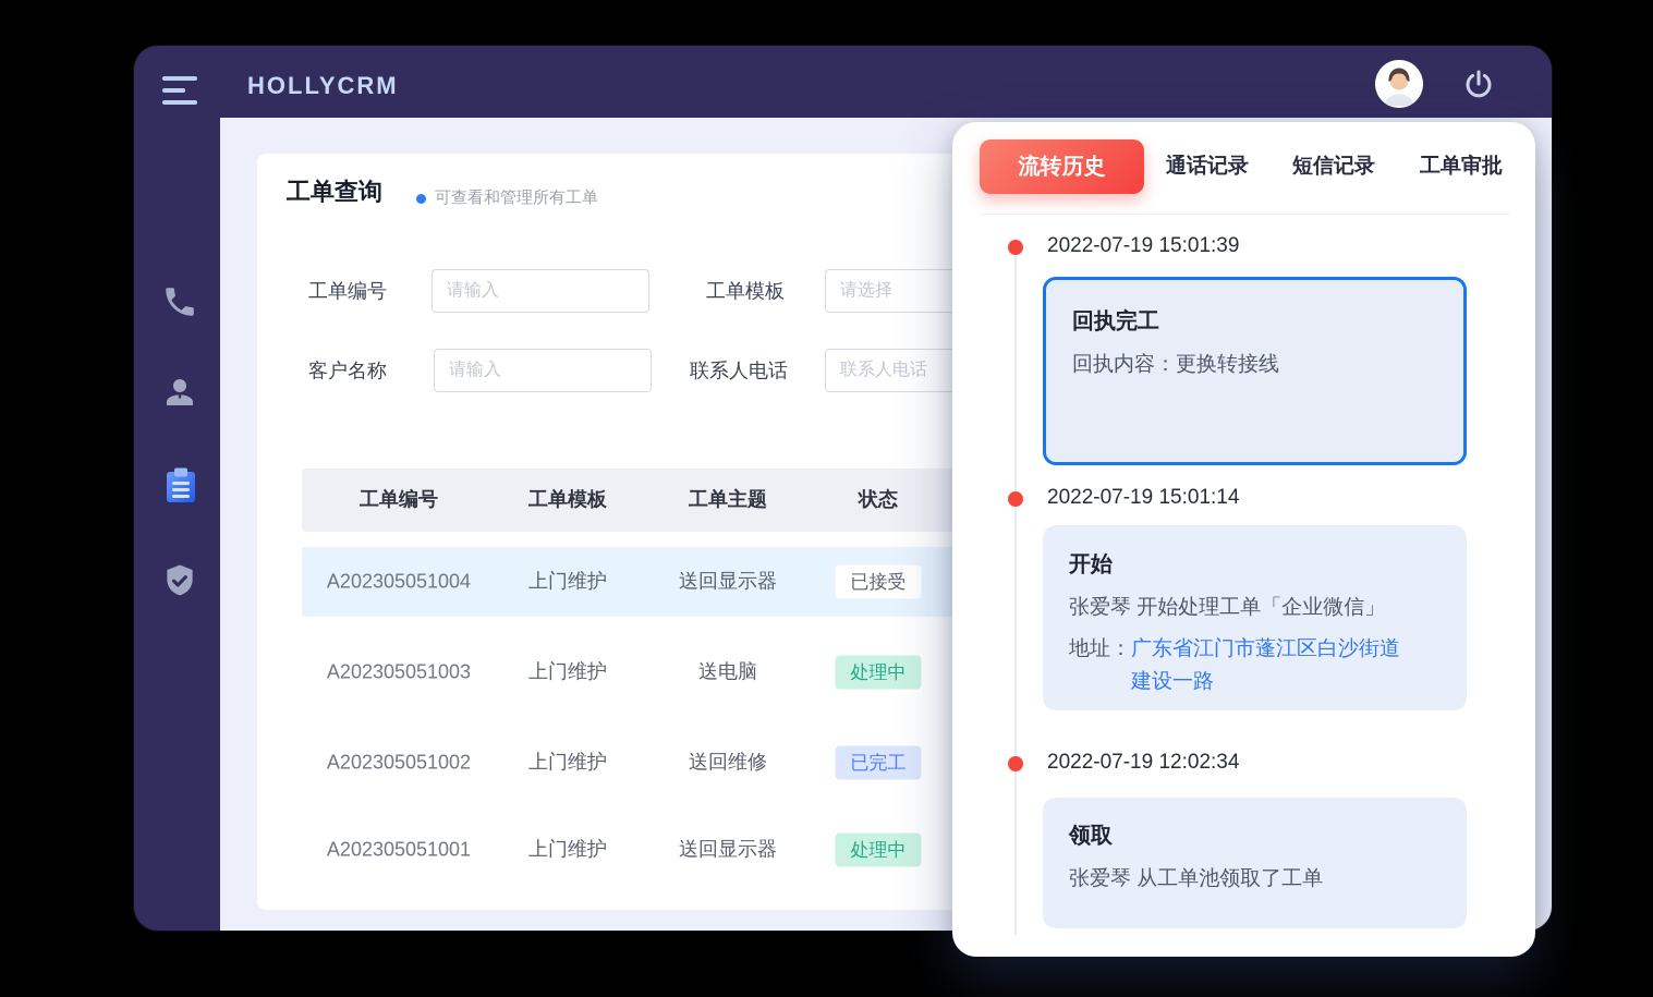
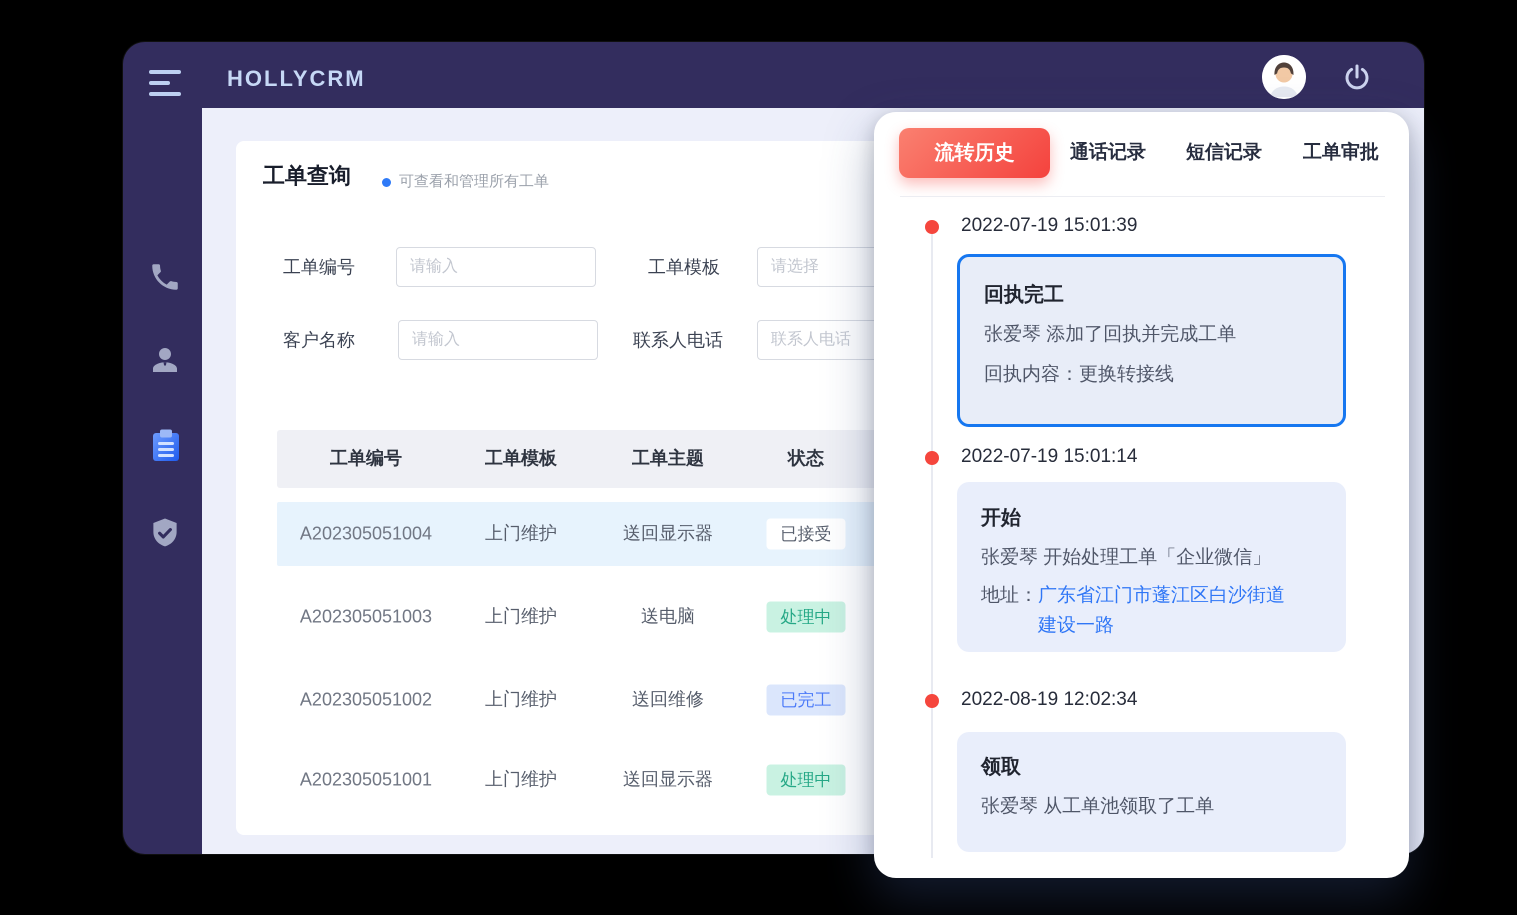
  HOLLYCRM
  工单查询
  可查看和管理所有工单
  工单编号
  请输入
  工单模板
  请选择
  客户名称
  请输入
  联系人电话
  联系人电话
  工单编号
  工单模板
  工单主题
  状态
  A202305051004
  上门维护
  送回显示器
  已接受
  A202305051003
  上门维护
  送电脑
  处理中
  A202305051002
  上门维护
  送回维修
  已完工
  A202305051001
  上门维护
  送回显示器
  处理中
  流转历史
  通话记录
  短信记录
  工单审批
  2022-07-19 15:01:39
  回执完工
+ 张爱琴 添加了回执并完成工单
  回执内容：更换转接线
  2022-07-19 15:01:14
  开始
  张爱琴 开始处理工单「企业微信」
  地址：
  广东省江门市蓬江区白沙街道建设一路
- 2022-07-19 12:02:34
+ 2022-08-19 12:02:34
  领取
  张爱琴 从工单池领取了工单
